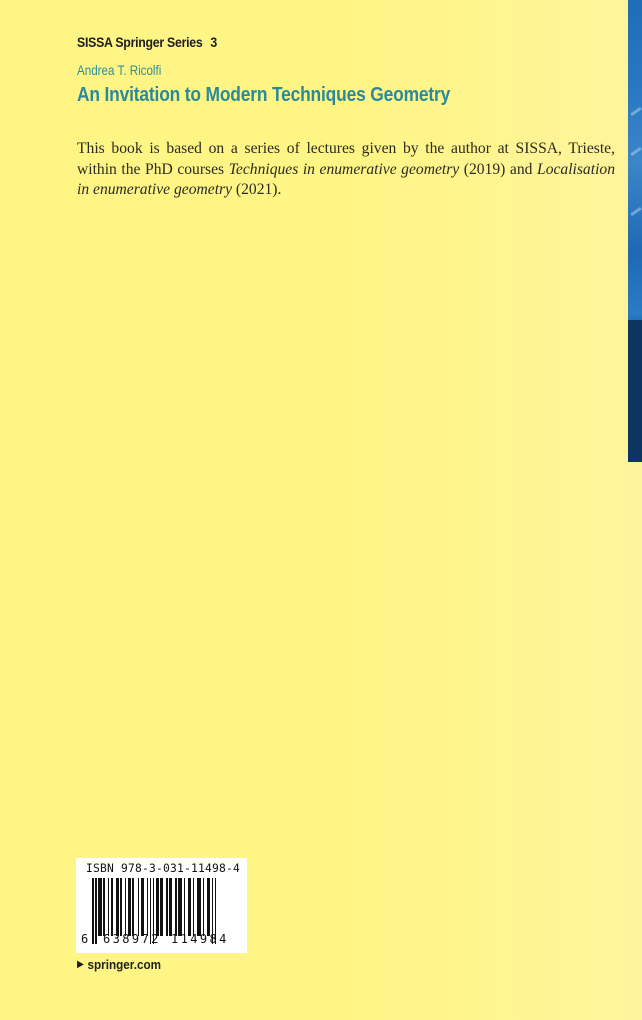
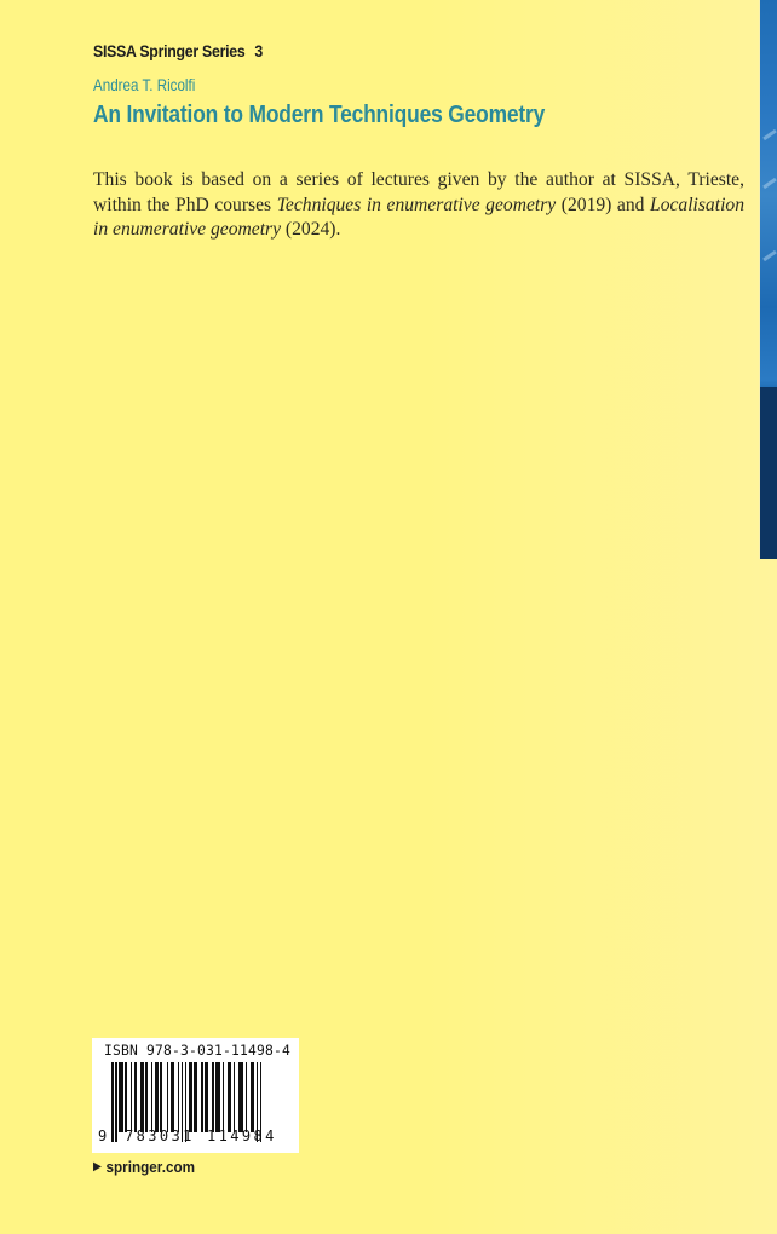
  SISSA Springer Series 3
  Andrea T. Ricolfi
  An Invitation to Modern Techniques Geometry
- This book is based on a series of lectures given by the author at SISSA, Trieste, within the PhD courses Techniques in enumerative geometry (2019) and Localisation in enumerative geometry (2021).
+ This book is based on a series of lectures given by the author at SISSA, Trieste, within the PhD courses Techniques in enumerative geometry (2019) and Localisation in enumerative geometry (2024).
  ISBN 978-3-031-11498-4
- 6
+ 9
- 638972
+ 783031
  114984
  ▶
  springer.com
